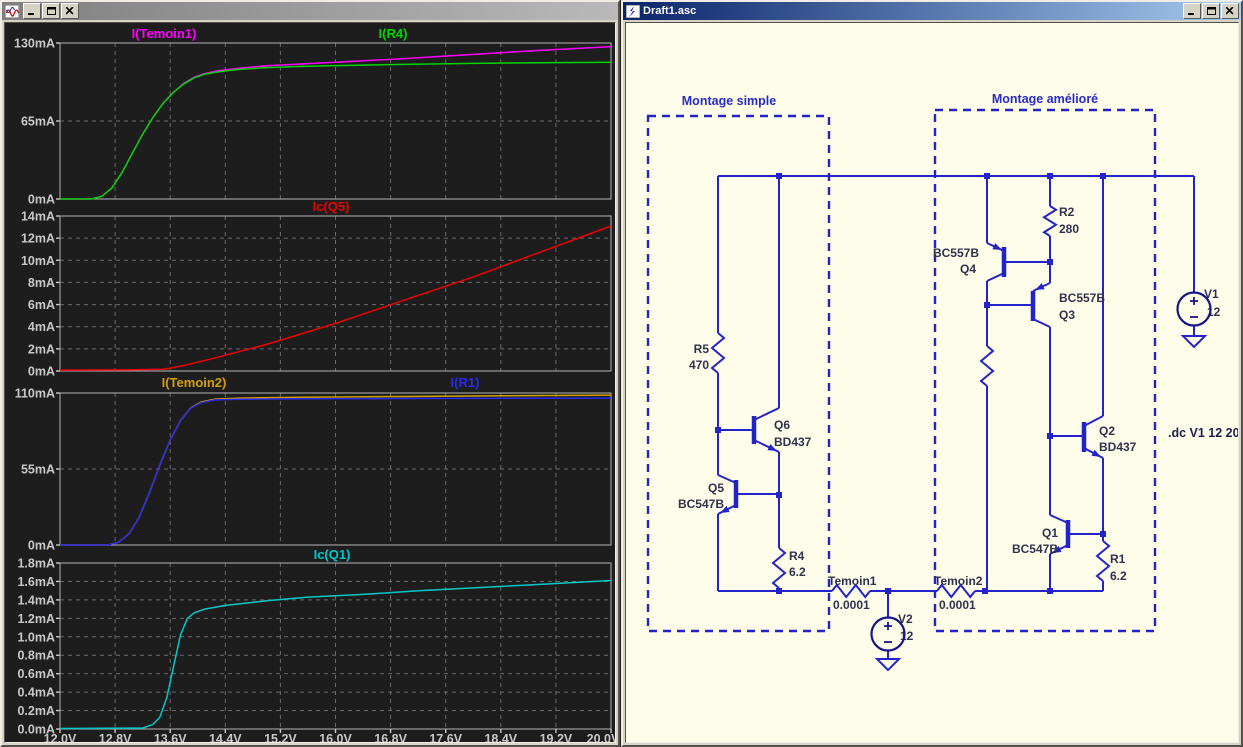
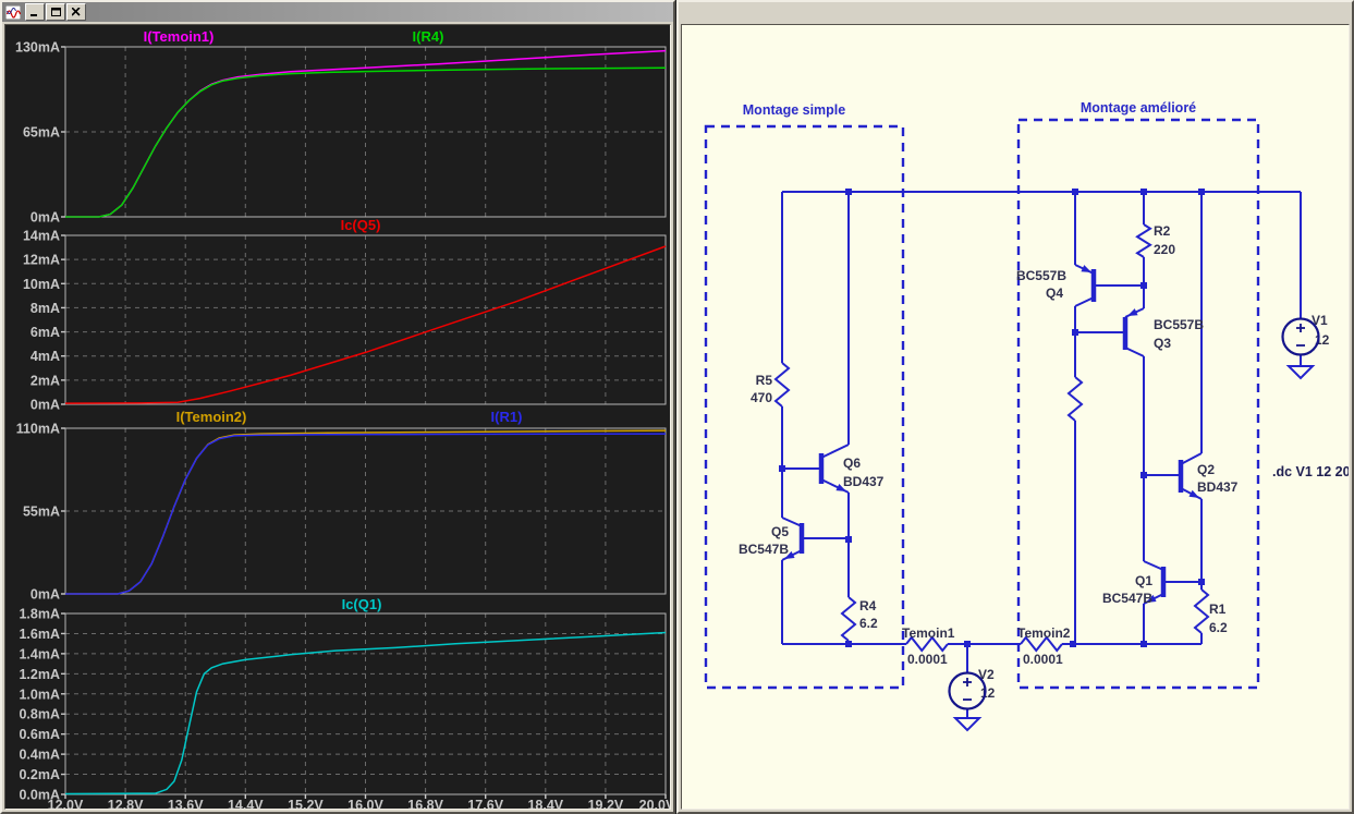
  130mA
  65mA
  0mA
  I(Temoin1)
  I(R4)
  14mA
  12mA
  10mA
  8mA
  6mA
  4mA
  2mA
  0mA
  Ic(Q5)
  110mA
  55mA
  0mA
  I(Temoin2)
  I(R1)
  1.8mA
  1.6mA
  1.4mA
  1.2mA
  1.0mA
  0.8mA
  0.6mA
  0.4mA
  0.2mA
  0.0mA
  Ic(Q1)
  12.0V
  12.8V
  13.6V
  14.4V
  15.2V
  16.0V
  16.8V
  17.6V
  18.4V
  19.2V
  20.0
- Draft1.asc
  Montage simple
  Montage amélioré
  R5
  470
  Q6
  BD437
  Q5
  BC547B
  R4
  6.2
  Temoin1
  0.0001
  V2
  Temoin2
  0.0001
  R2
- 280
+ 220
  BC557B
  Q4
  BC557B
  Q3
  Q2
  BD437
  Q1
  BC547B
  R1
  6.2
  V1
  .dc V1 12 20
